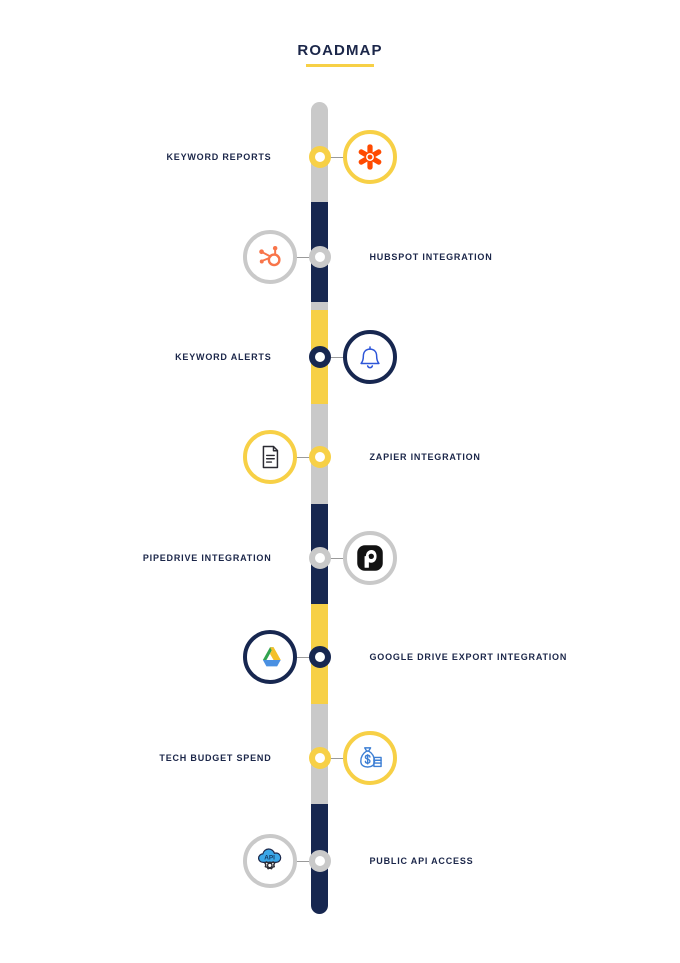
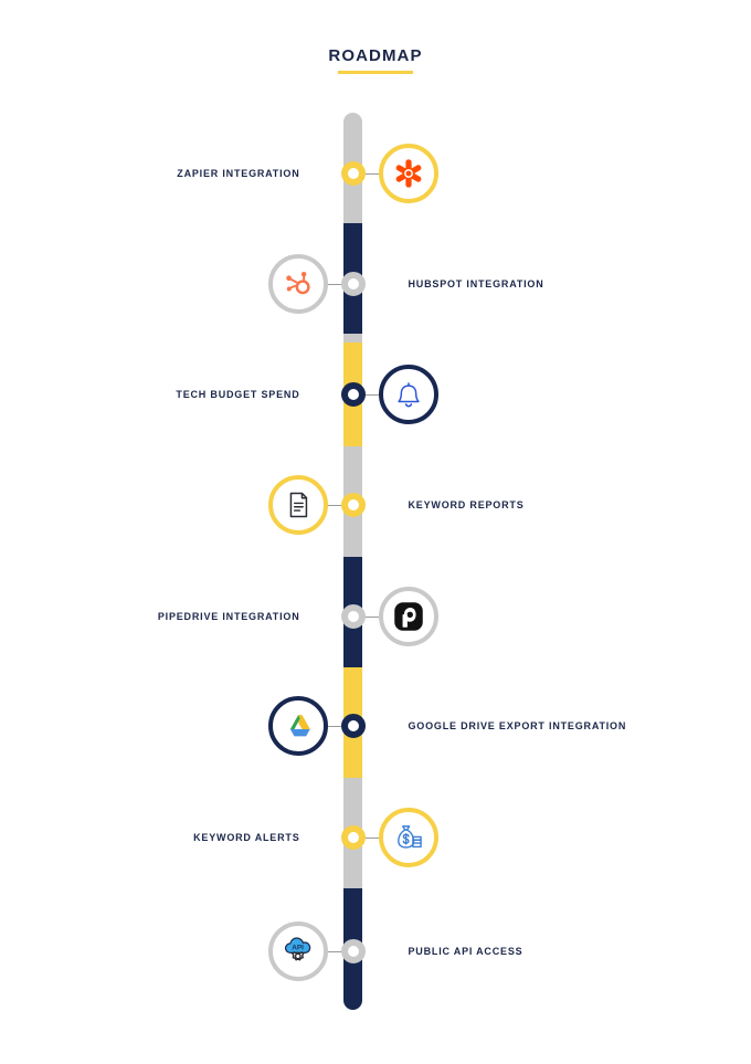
  ROADMAP
- KEYWORD REPORTS
+ ZAPIER INTEGRATION
  HUBSPOT INTEGRATION
- KEYWORD ALERTS
+ TECH BUDGET SPEND
- ZAPIER INTEGRATION
+ KEYWORD REPORTS
  PIPEDRIVE INTEGRATION
  GOOGLE DRIVE EXPORT INTEGRATION
- TECH BUDGET SPEND
+ KEYWORD ALERTS
  PUBLIC API ACCESS
